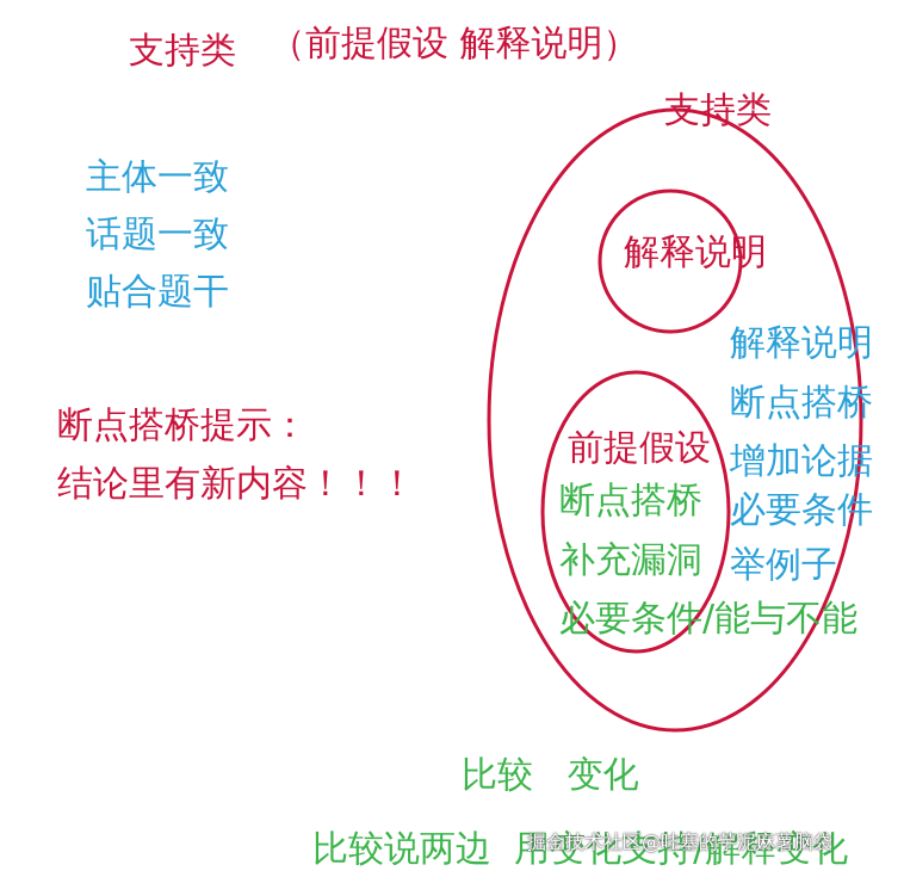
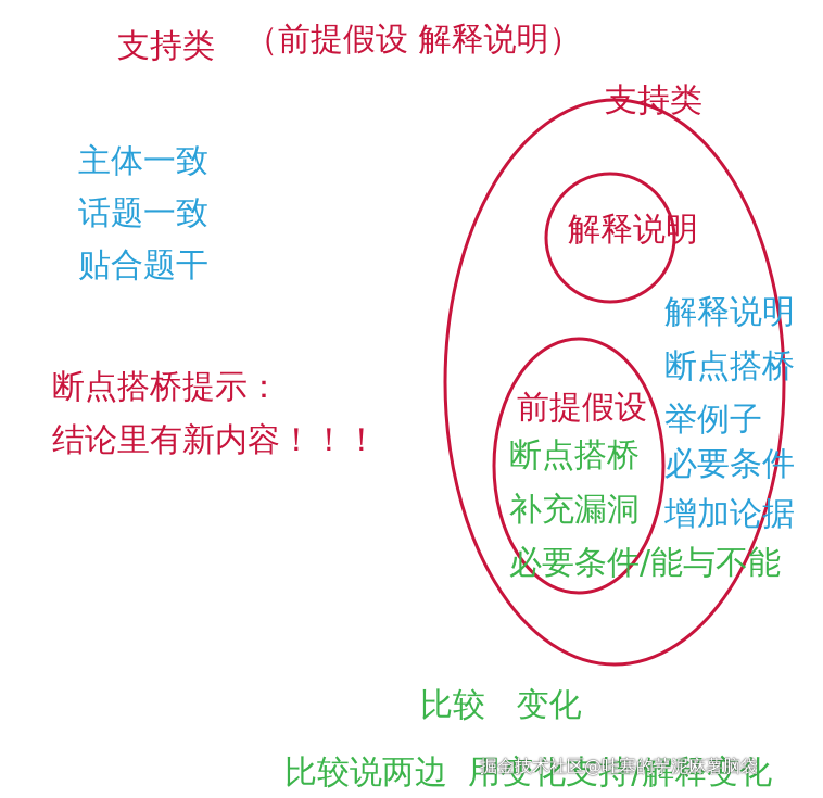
  支持类
  （前提假设 解释说明）
  主体一致
  话题一致
  贴合题干
  断点搭桥提示：
  结论里有新内容！！！
  支持类
  解释说明
  前提假设
  断点搭桥
  补充漏洞
  必要条件/能与不能
  解释说明
  断点搭桥
- 增加论据
+ 举例子
  必要条件
- 举例子
+ 增加论据
  比较 变化
  比较说两边 用变化支持/解释变化
  掘金技术社区@哇塞的芋泥麻薯脑袋
